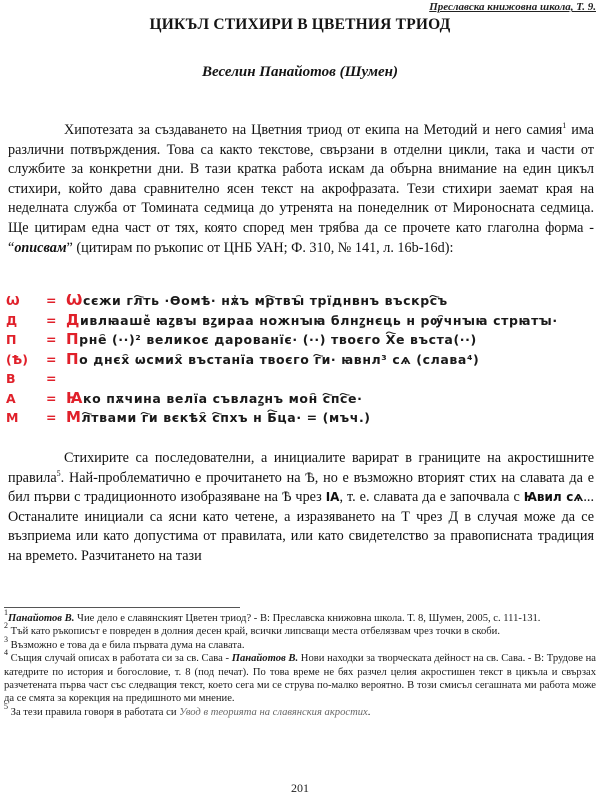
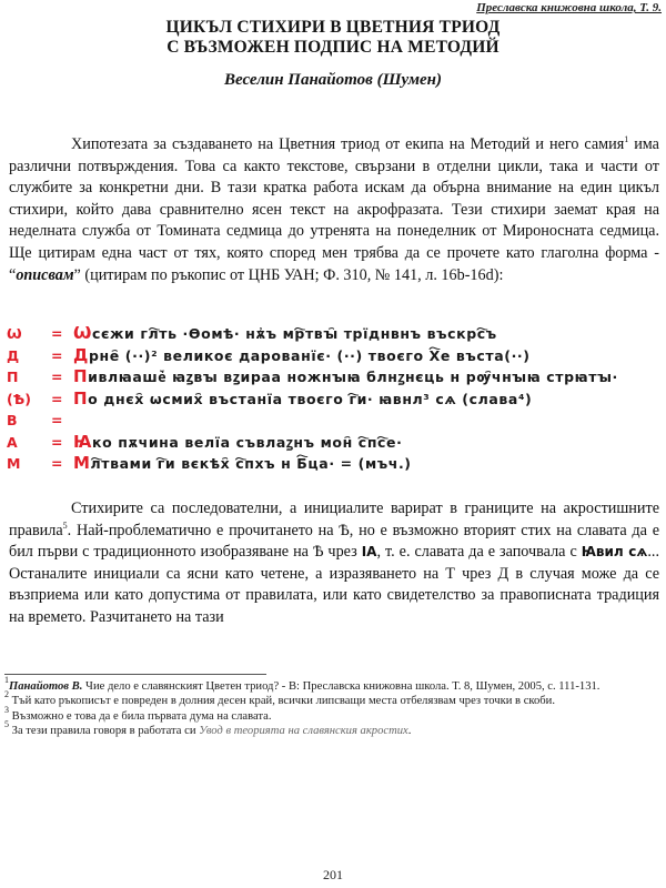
  Преславска книжовна школа, Т. 9.
  ЦИКЪЛ СТИХИРИ В ЦВЕТНИЯ ТРИОД
+ С ВЪЗМОЖЕН ПОДПИС НА МЕТОДИЙ
  Веселин Панайотов (Шумен)
  Хипотезата за създаването на Цветния триод от екипа на Методий и него самия1 има различни потвърждения. Това са както текстове, свързани в отделни цикли, така и части от службите за конкретни дни. В тази кратка работа искам да обърна внимание на един цикъл стихири, който дава сравнително ясен текст на акрофразата. Тези стихири заемат края на неделната служба от Томината седмица до утренята на понеделник от Мироносната седмица. Ще цитирам една част от тях, която според мен трябва да се прочете като глаголна форма - “описвам” (цитирам по ръкопис от ЦНБ УАН; Ф. 310, № 141, л. 16b-16d):
  Ѡ
  =
  Ѡсєжи гл҇ть ·Ѳомѣ· нѫ҆ъ мр҇твꙑ҄ трїднвнъ въскрс҇ъ
  Д
  =
- Дивлꙗаше꙽ ꙗꙁвꙑ вꙁирaа ножнꙑꙗ блнꙁнєць н рѹ҄чнꙑꙗ стрꙗтꙑ·
+ Дрне҄ (··)² великоє даровaнїє· (··) твоєго Х҇е въста(··)
  П
  =
- Прне҄ (··)² великоє даровaнїє· (··) твоєго Х҇е въста(··)
+ Пивлꙗаше꙽ ꙗꙁвꙑ вꙁирaа ножнꙑꙗ блнꙁнєць н рѹ҄чнꙑꙗ стрꙗтꙑ·
  (Ѣ)
  =
  По днєх҄ ѡсмих҄ въстанїа твоєго г҇и· ꙗвнл³ сѧ (слава⁴)
  В
  =
  А
  =
  Ꙗко пѫчина велїа съвлаꙁнъ мон҄ с҇пс҇е·
  М
  =
  Мл҇твами г҇и вєкѣх҄ с҇пхъ н Б҇ца· = (мъч.)
  Стихирите са последователни, а инициалите варират в границите на акростишните правила5. Най-проблематично е прочитането на Ѣ, но е възможно вторият стих на славата да е бил първи с традиционното изобразяване на Ѣ чрез ІА, т. е. славата да е започвала с Ꙗвил сѧ... Останалите инициали са ясни като четене, а изразяването на Т чрез Д в случая може да се възприема или като допустима от правилата, или като свидетелство за правописната традиция на времето. Разчитането на тази
  1Панайотов В. Чие дело е славянският Цветен триод? - В: Преславска книжовна школа. Т. 8, Шумен, 2005, с. 111-131.
  2 Тъй като ръкописът е повреден в долния десен край, всички липсващи места отбелязвам чрез точки в скоби.
  3 Възможно е това да е била първата дума на славата.
- 4 Същия случай описах в работата си за св. Сава - Панайотов В. Нови находки за творческата дейност на св. Сава. - В: Трудове на катедрите по история и богословие, т. 8 (под печат). По това време не бях разчел целия акростишен текст в цикъла и свързах разчетената първа част със следващия текст, което сега ми се струва по-малко вероятно. В този смисъл сегашната ми работа може да се смята за корекция на предишното ми мнение.
  5 За тези правила говоря в работата си Увод в теорията на славянския акростих.
  201
